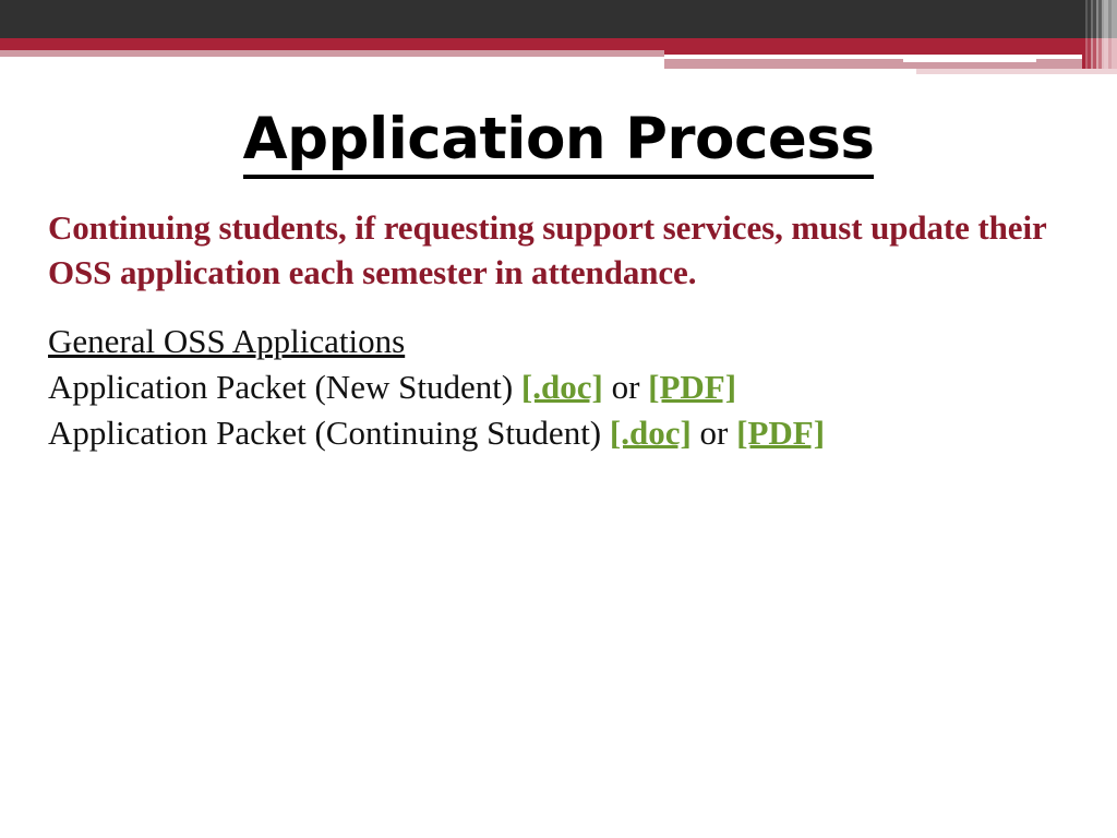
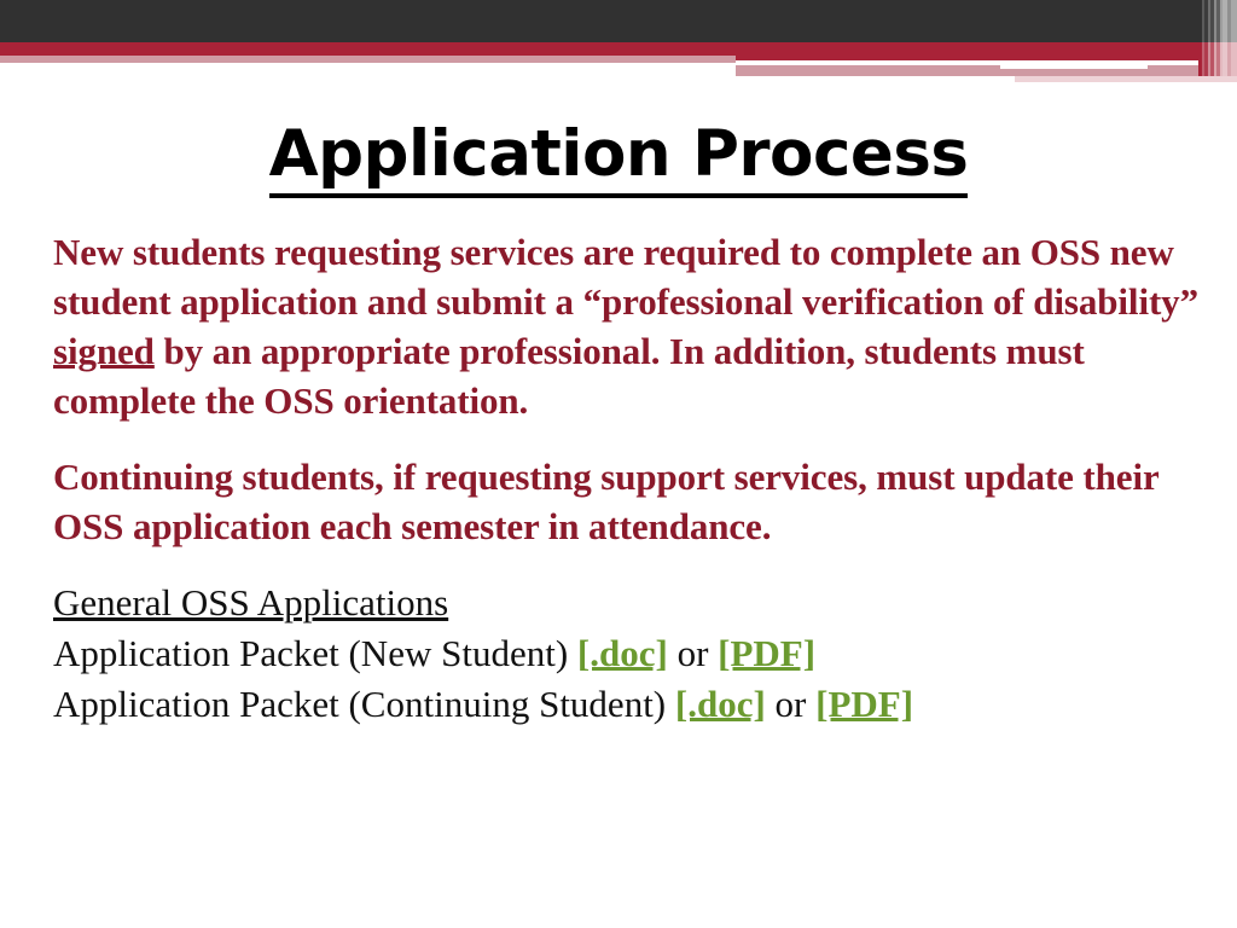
  Application Process
+ New students requesting services are required to complete an OSS new student application and submit a “professional verification of disability” signed by an appropriate professional. In addition, students must complete the OSS orientation.
  Continuing students, if requesting support services, must update their OSS application each semester in attendance.
  General OSS Applications
  Application Packet (New Student) [.doc] or [PDF]
  Application Packet (Continuing Student) [.doc] or [PDF]
